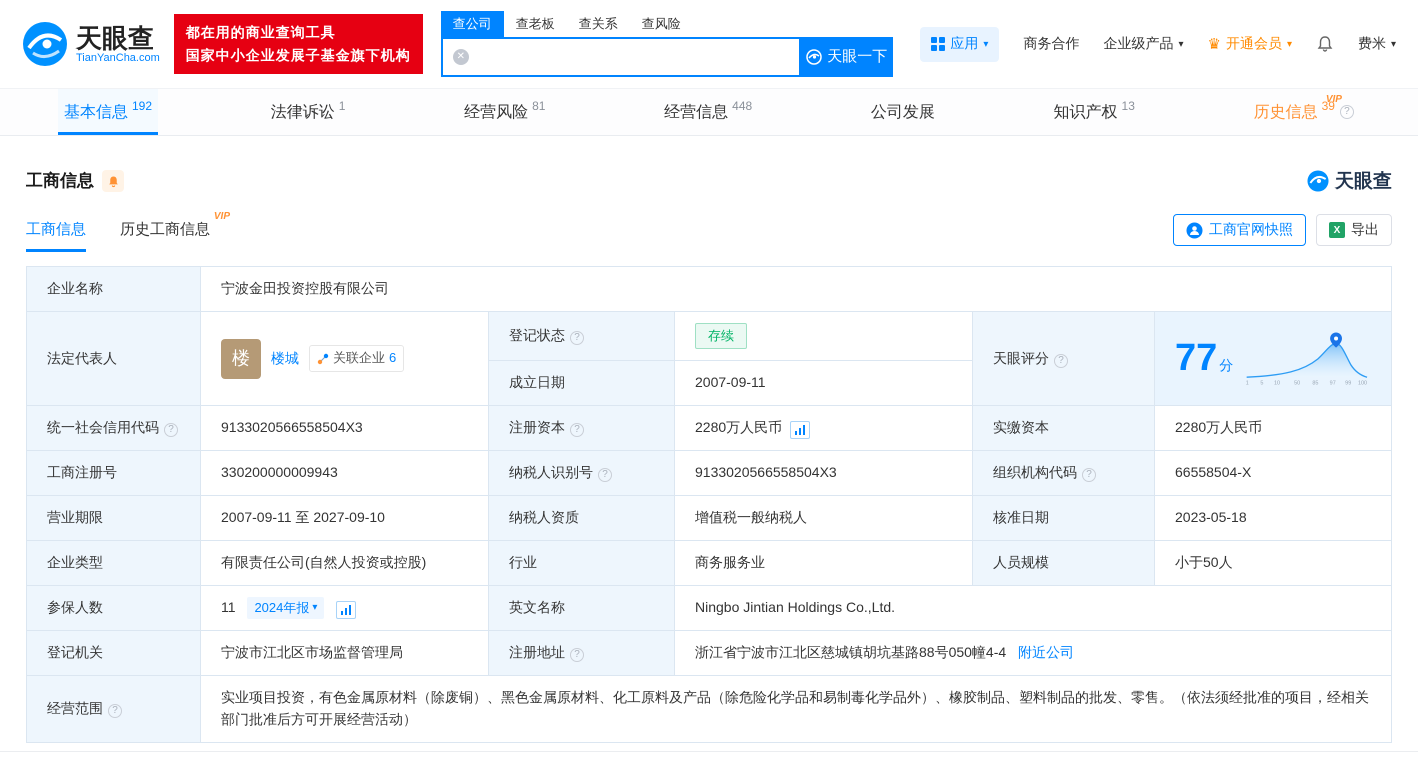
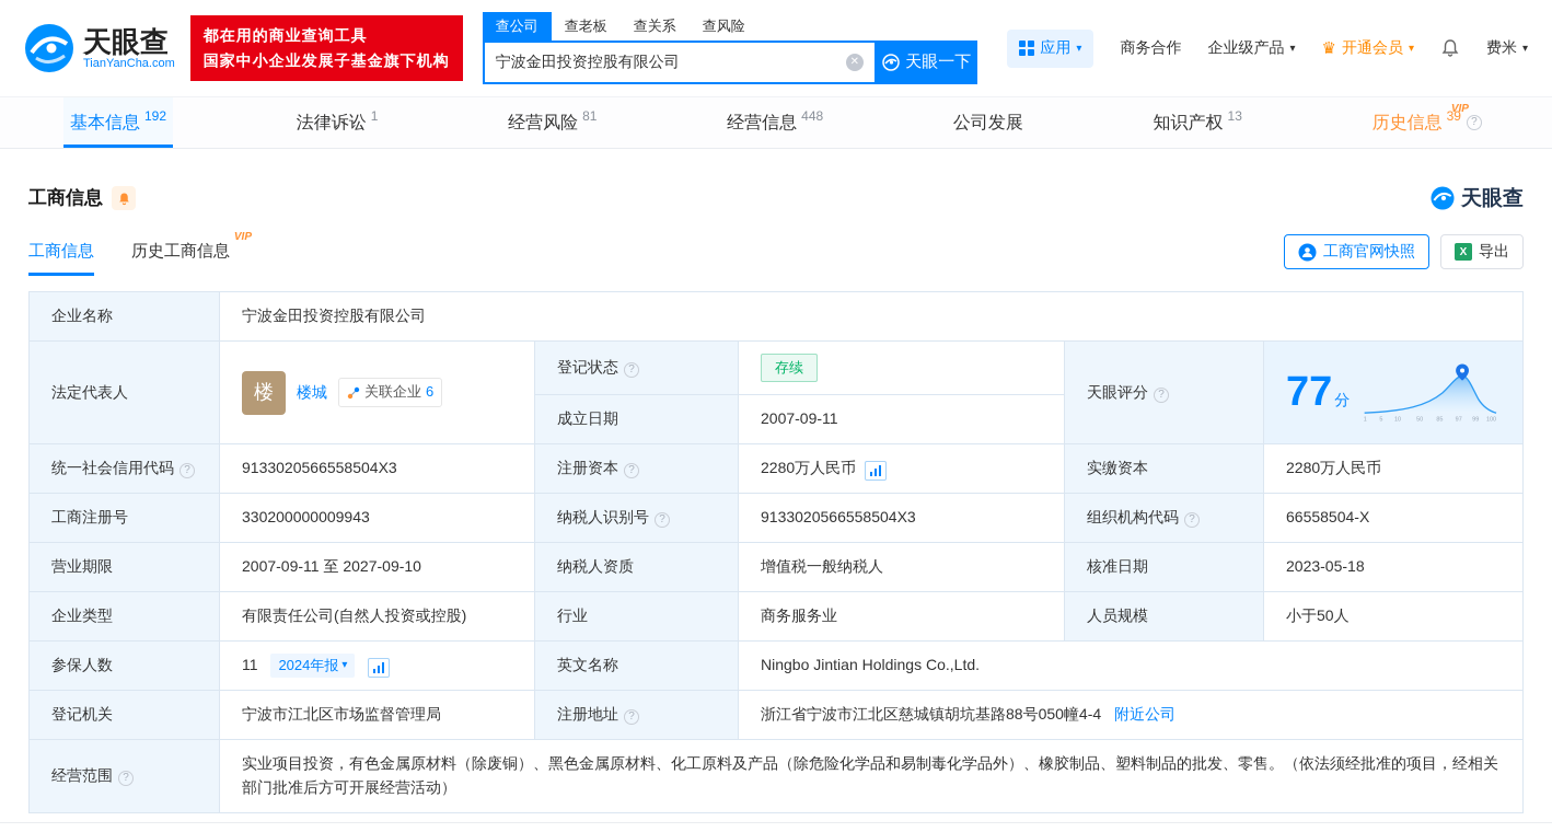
  天眼查
  TianYanCha.com
  都在用的商业查询工具
  国家中小企业发展子基金旗下机构
  查公司
  查老板
  查关系
  查风险
+ 宁波金田投资控股有限公司
  ✕
  天眼一下
  应用
  ▾
  商务合作
  企业级产品
  ▾
  ♛
  开通会员
  ▾
  费米
  ▾
  基本信息
  192
  法律诉讼
  1
  经营风险
  81
  经营信息
  448
  公司发展
  知识产权
  13
  VIP
  历史信息
  39
  ?
  工商信息
  天眼查
  工商信息
  VIP
  历史工商信息
  工商官网快照
  X
  导出
  企业名称	宁波金田投资控股有限公司
  成立日期	2007-09-11
  统一社会信用代码 ?	9133020566558504X3	注册资本 ?	2280万人民币	实缴资本	2280万人民币
  工商注册号	330200000009943	纳税人识别号 ?	9133020566558504X3	组织机构代码 ?	66558504-X
  营业期限	2007-09-11 至 2027-09-10	纳税人资质	增值税一般纳税人	核准日期	2023-05-18
  企业类型	有限责任公司(自然人投资或控股)	行业	商务服务业	人员规模	小于50人
  参保人数	11 2024年报 ▾	英文名称	Ningbo Jintian Holdings Co.,Ltd.
  登记机关	宁波市江北区市场监督管理局	注册地址 ?	浙江省宁波市江北区慈城镇胡坑基路88号050幢4-4 附近公司
  经营范围 ?	实业项目投资，有色金属原材料（除废铜）、黑色金属原材料、化工原料及产品（除危险化学品和易制毒化学品外）、橡胶制品、塑料制品的批发、零售。（依法须经批准的项目，经相关部门批准后方可开展经营活动）
